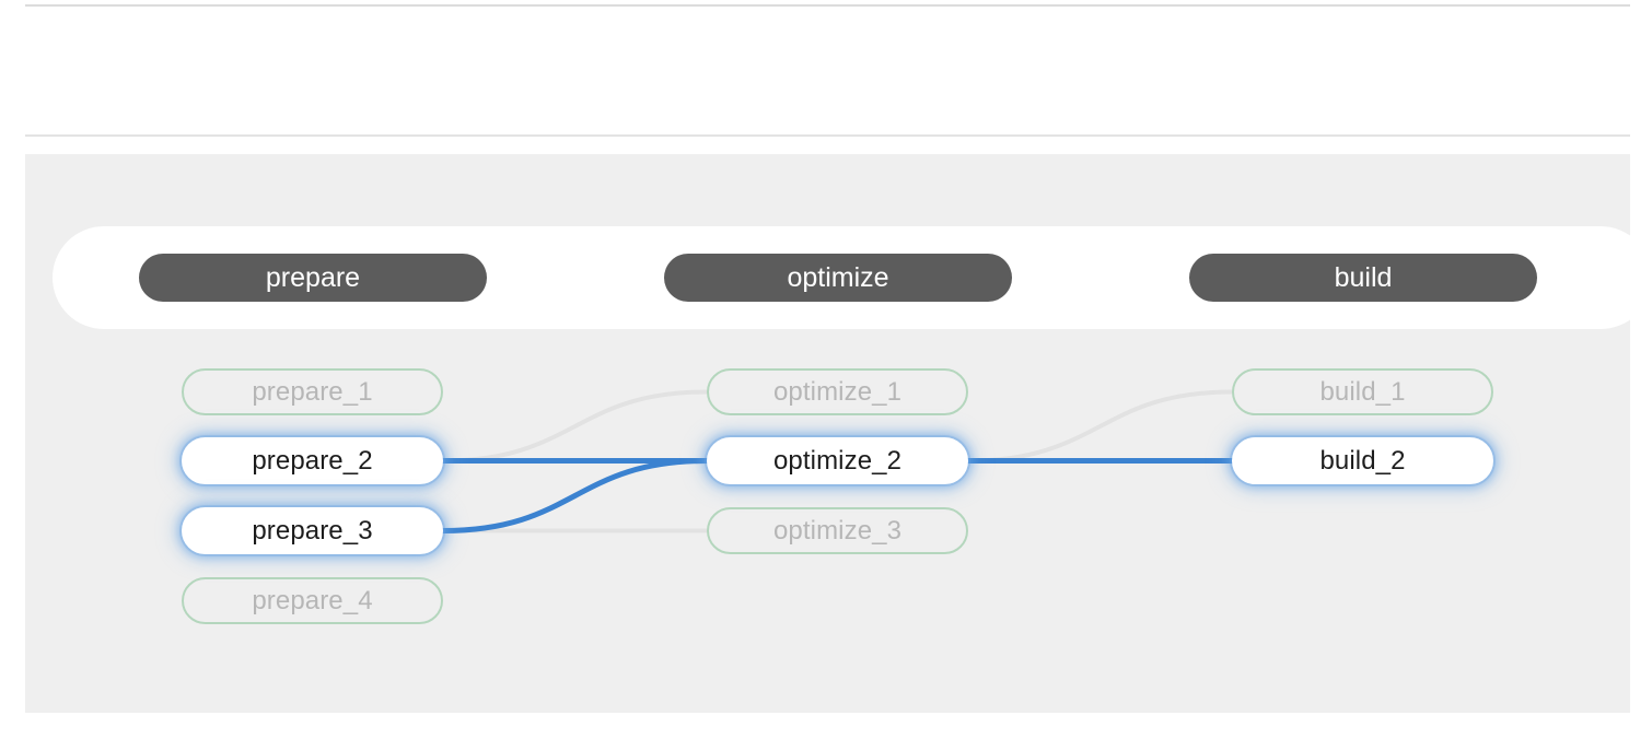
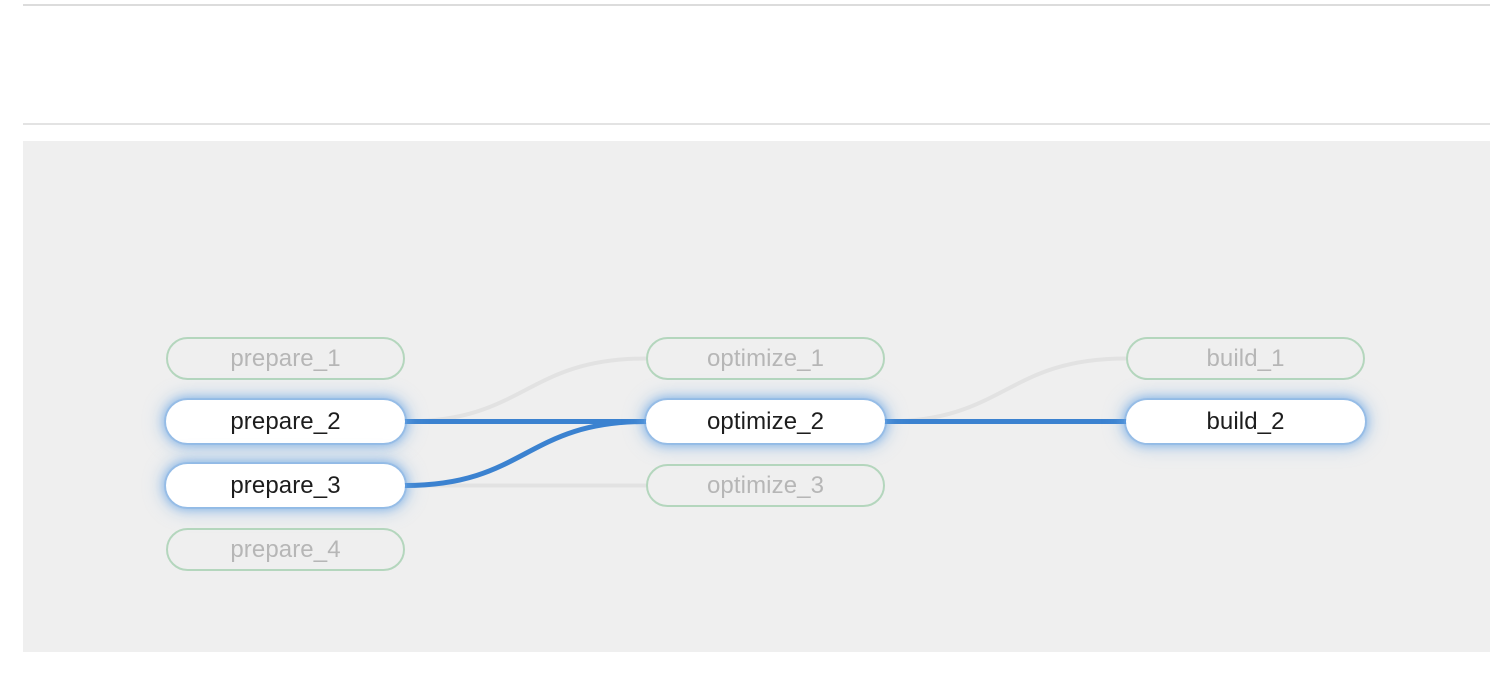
- prepare
- optimize
- build
  prepare_1
  prepare_2
  prepare_3
  prepare_4
  optimize_1
  optimize_2
  optimize_3
  build_1
  build_2
